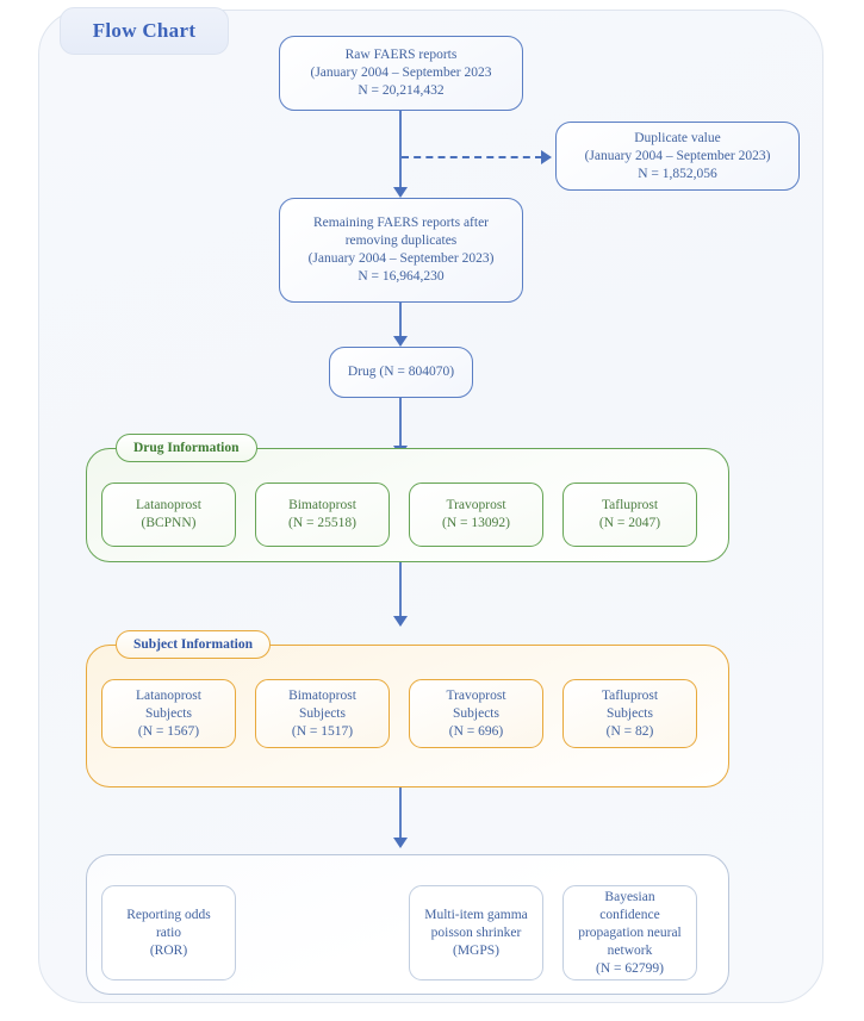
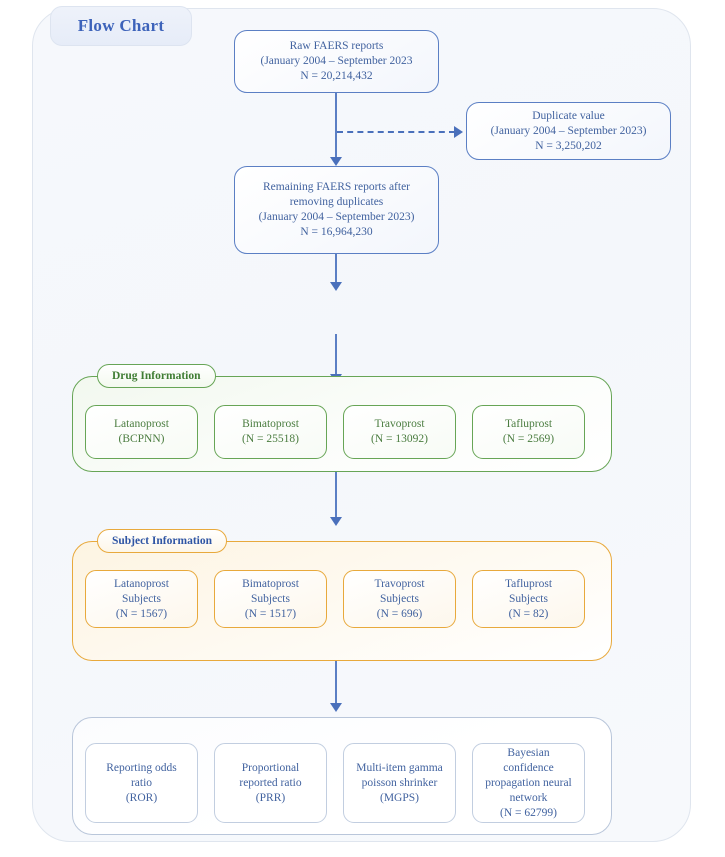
  Flow Chart
  Raw FAERS reports
  (January 2004 – September 2023
  N = 20,214,432
  Duplicate value
  (January 2004 – September 2023)
- N = 1,852,056
+ N = 3,250,202
  Remaining FAERS reports after
  removing duplicates
  (January 2004 – September 2023)
  N = 16,964,230
- Drug (N = 804070)
  Drug Information
  Latanoprost
  (BCPNN)
  Bimatoprost
  (N = 25518)
  Travoprost
  (N = 13092)
  Tafluprost
- (N = 2047)
+ (N = 2569)
  Subject Information
  Latanoprost
  Subjects
  (N = 1567)
  Bimatoprost
  Subjects
  (N = 1517)
  Travoprost
  Subjects
  (N = 696)
  Tafluprost
  Subjects
  (N = 82)
  Reporting odds
  ratio
  (ROR)
+ Proportional
+ reported ratio
+ (PRR)
  Multi-item gamma
  poisson shrinker
  (MGPS)
  Bayesian
  confidence
  propagation neural
  network
  (N = 62799)
